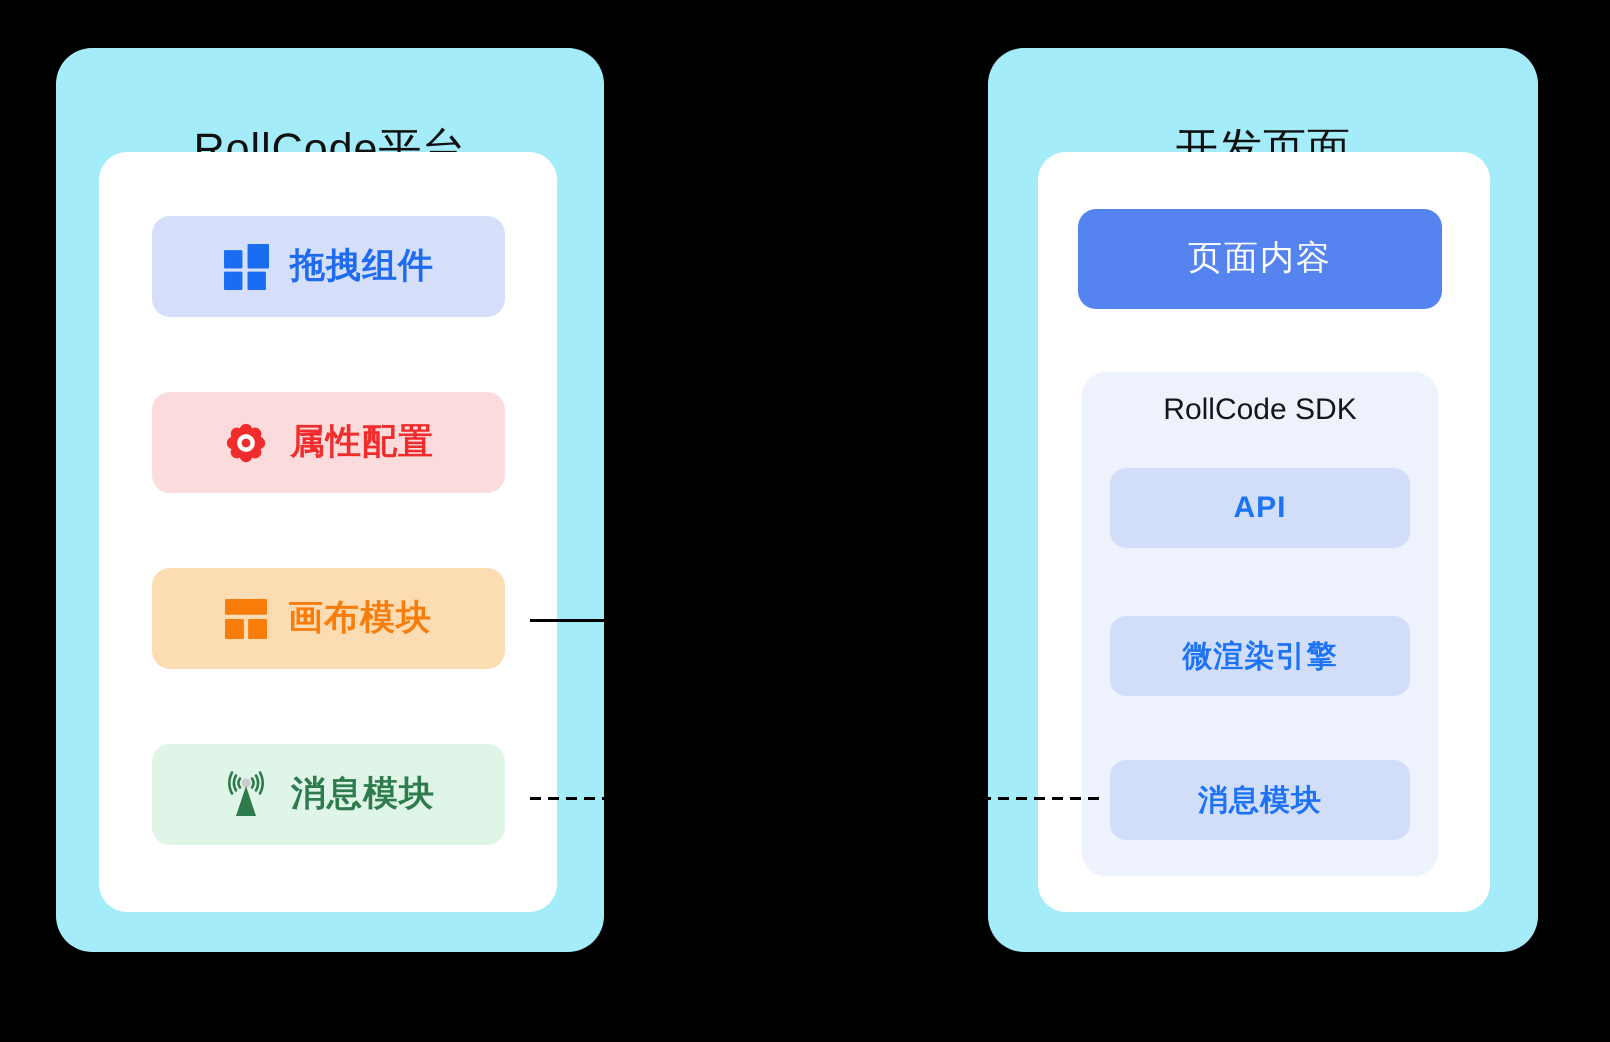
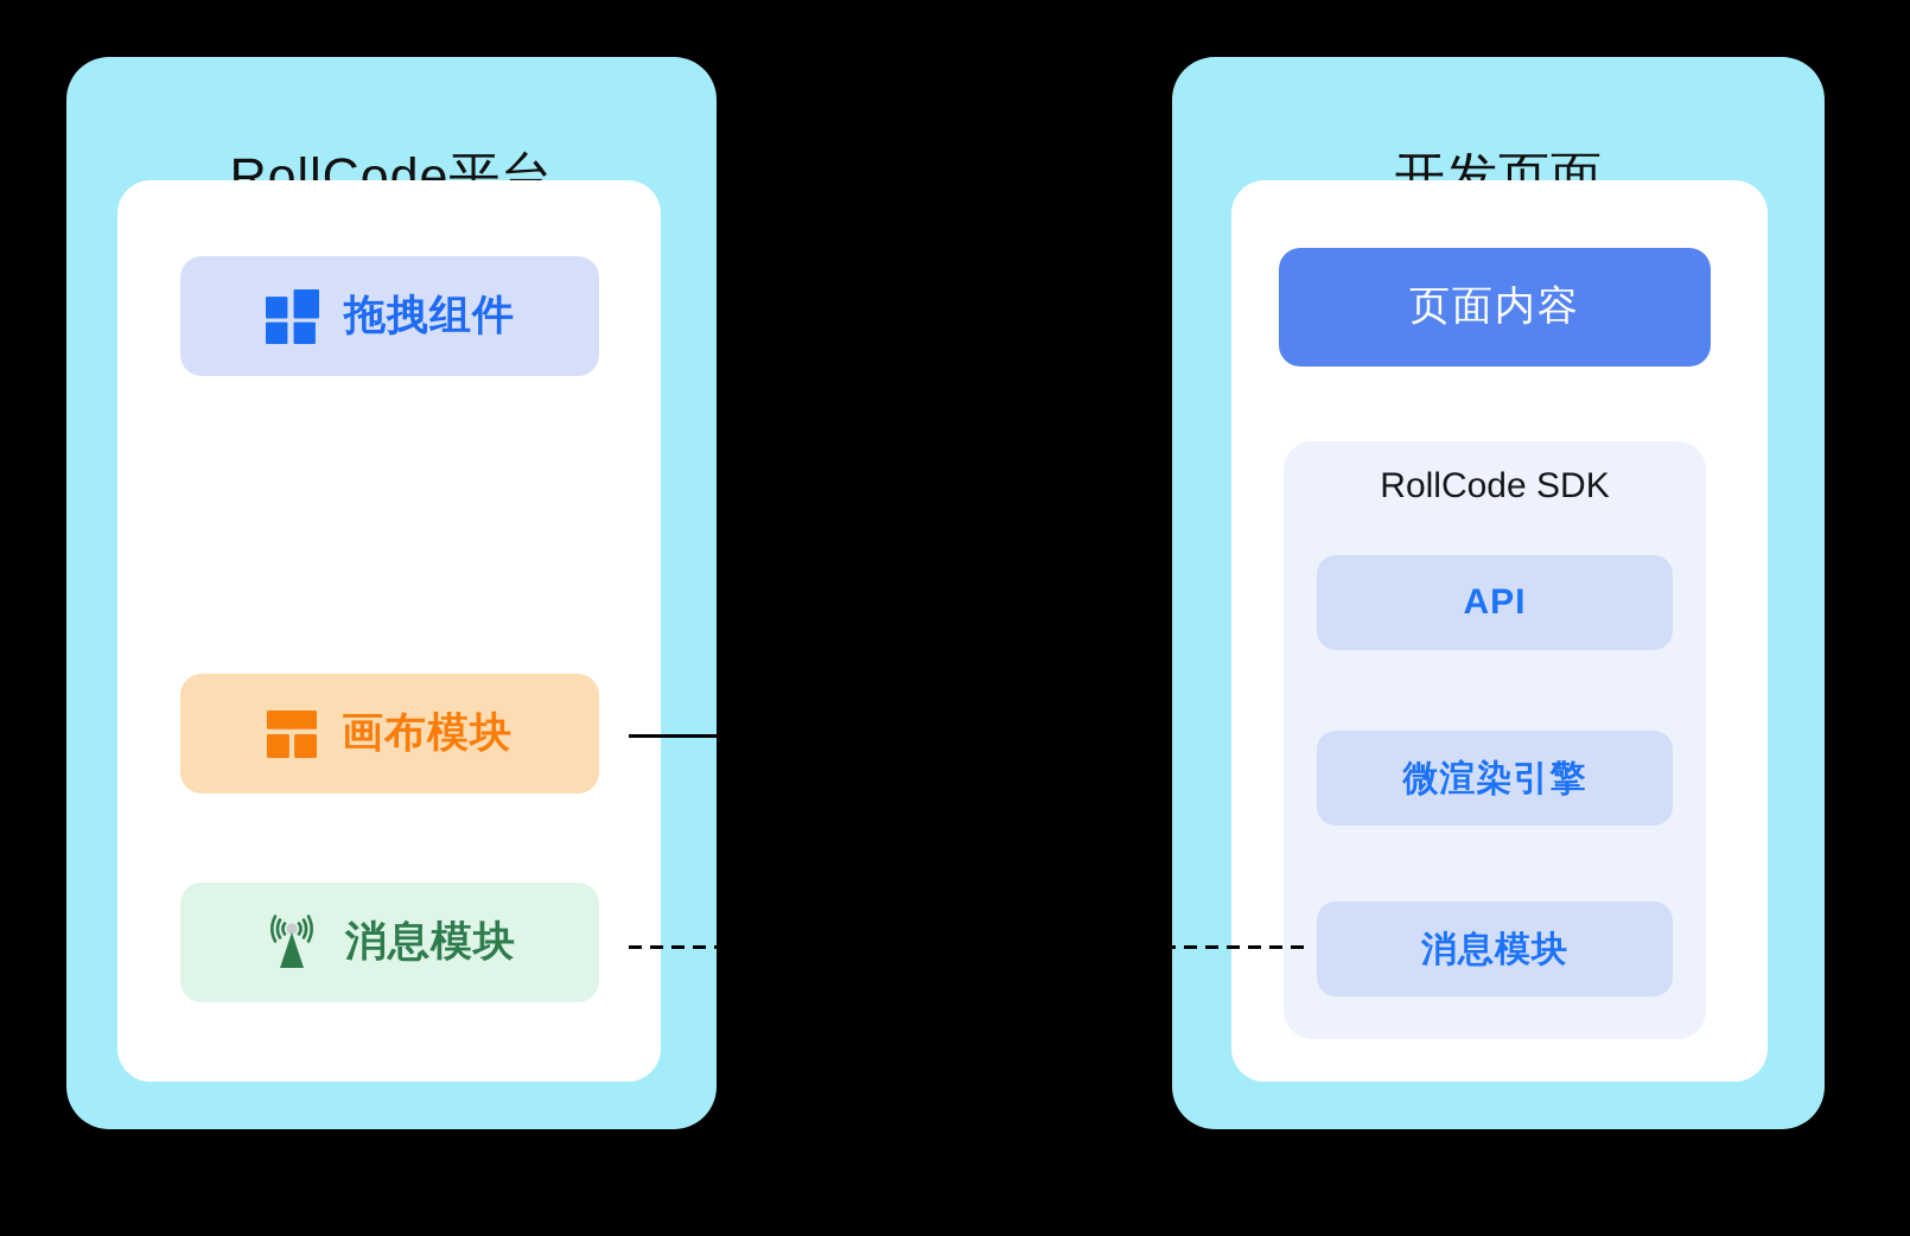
  RollCode平台
  拖拽组件
- 属性配置
  画布模块
  消息模块
  开发页面
  页面内容
  RollCode SDK
  API
  微渲染引擎
  消息模块
